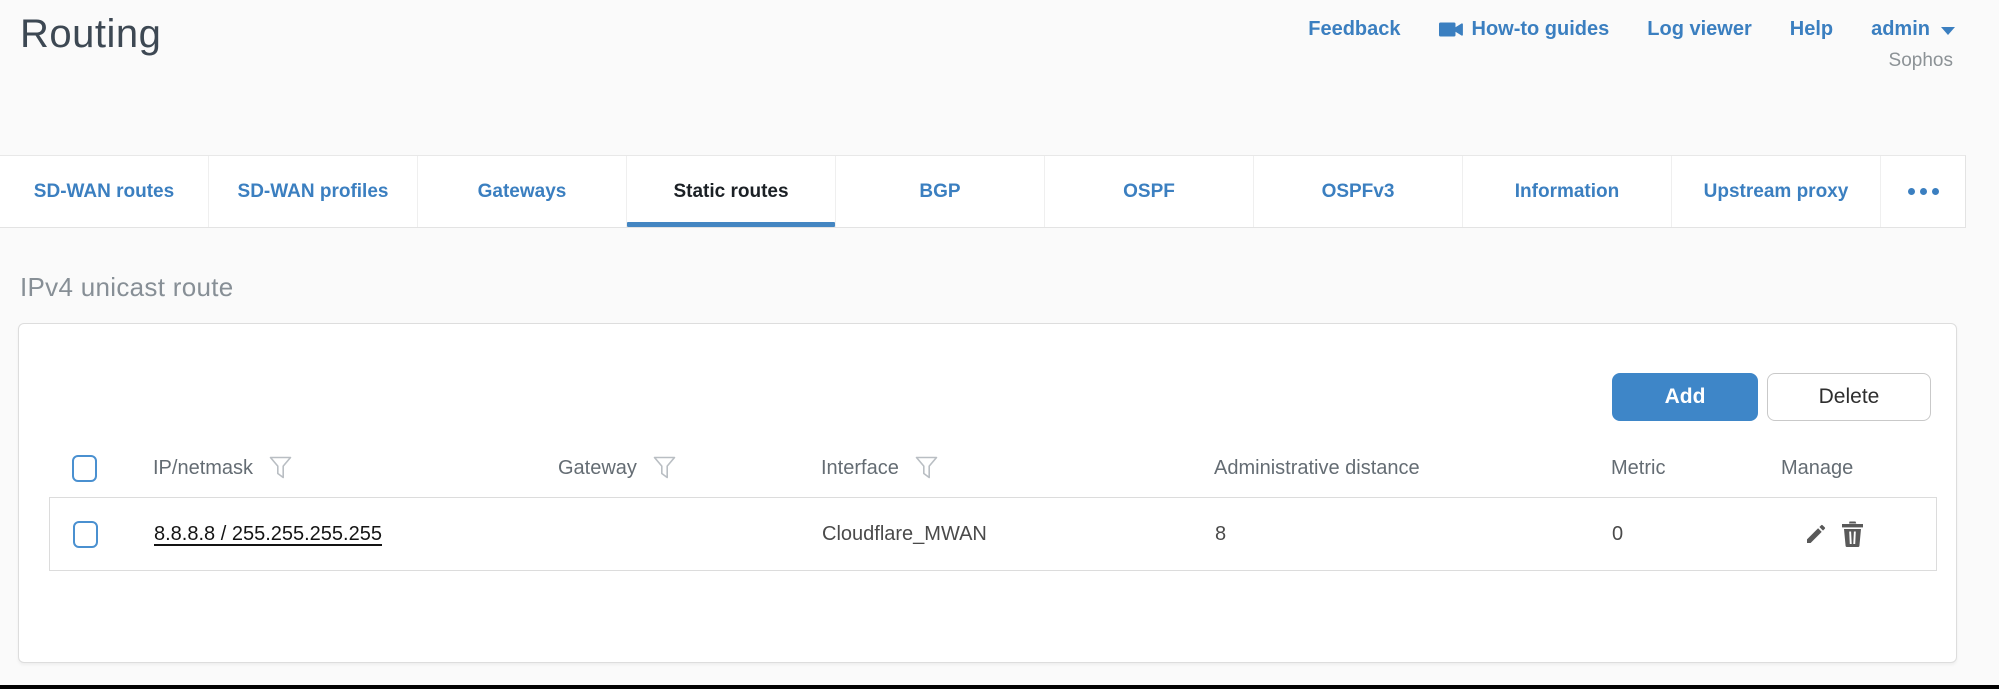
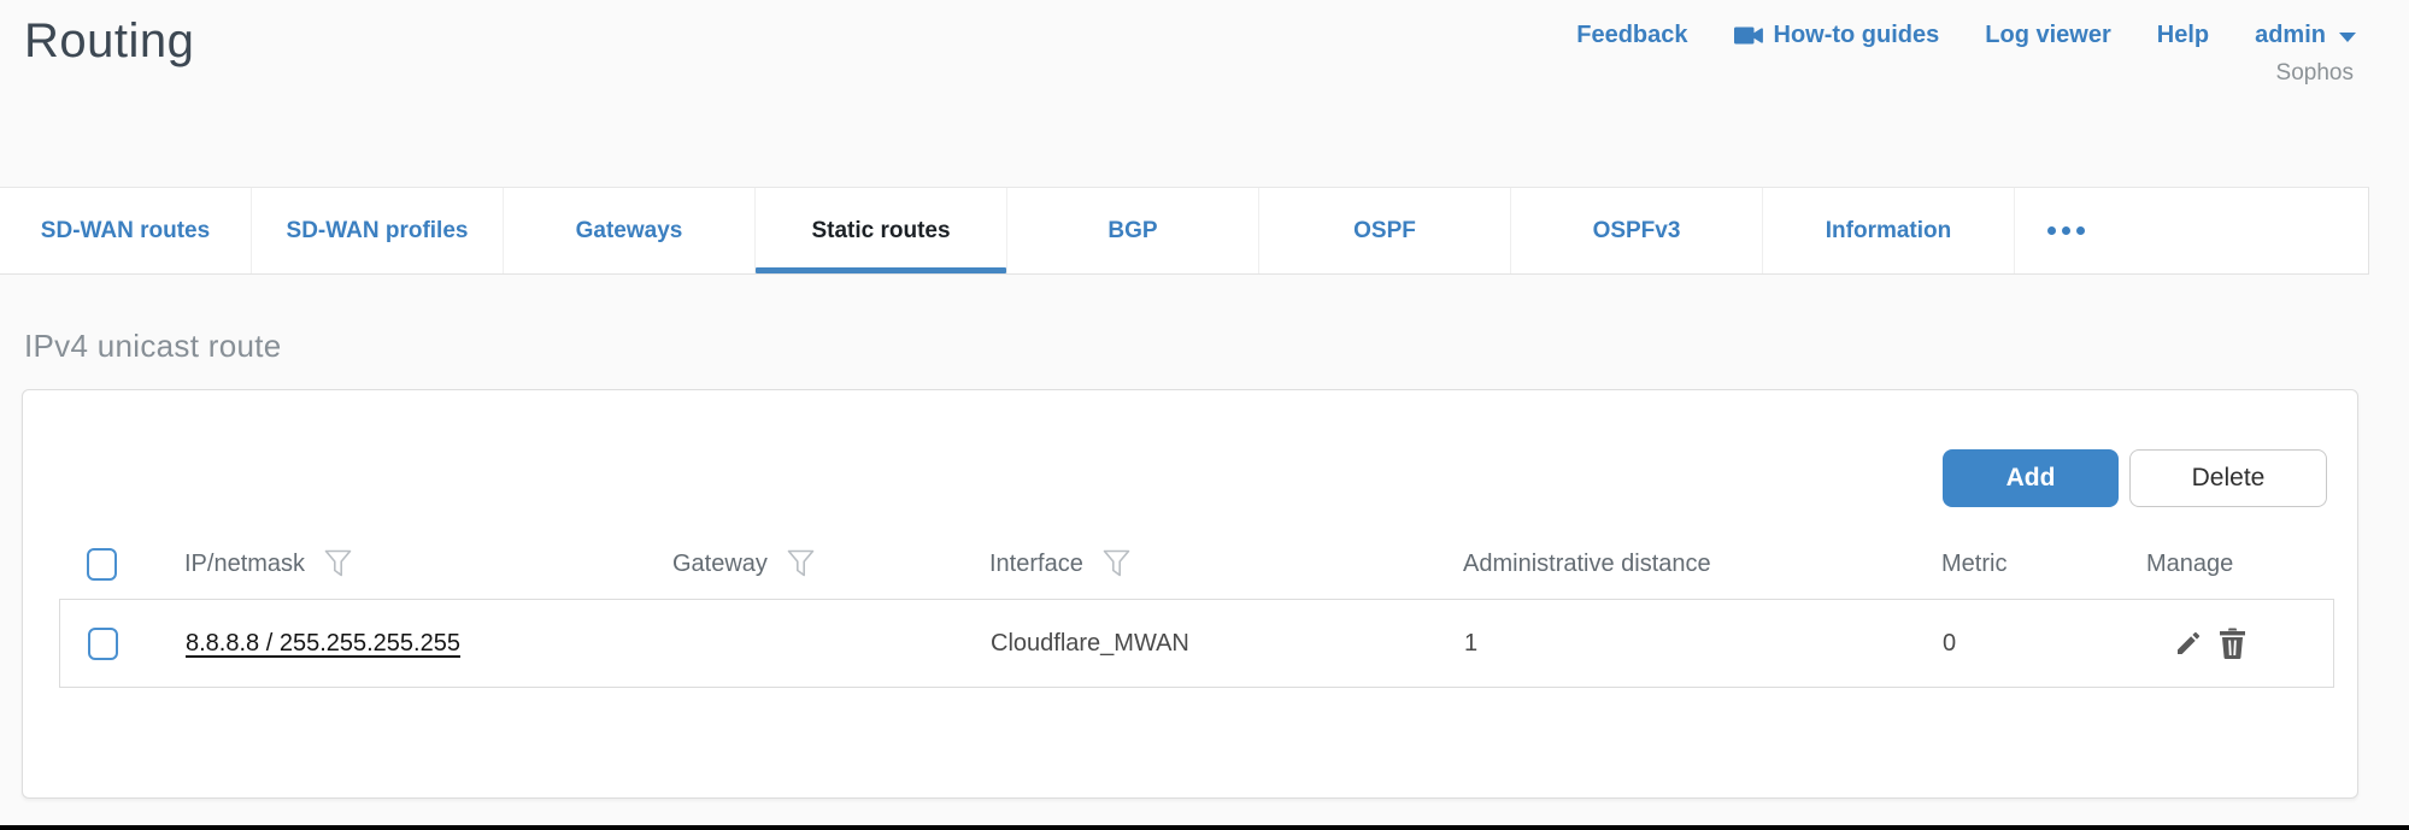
  Routing
  Feedback
  How-to guides
  Log viewer
  Help
  admin
  Sophos
  SD-WAN routes
  SD-WAN profiles
  Gateways
  Static routes
  BGP
  OSPF
  OSPFv3
  Information
- Upstream proxy
  IPv4 unicast route
  Add
  Delete
  IP/netmask
  Gateway
  Interface
  Administrative distance
  Metric
  Manage
  8.8.8.8 / 255.255.255.255
  Cloudflare_MWAN
- 8
+ 1
  0
